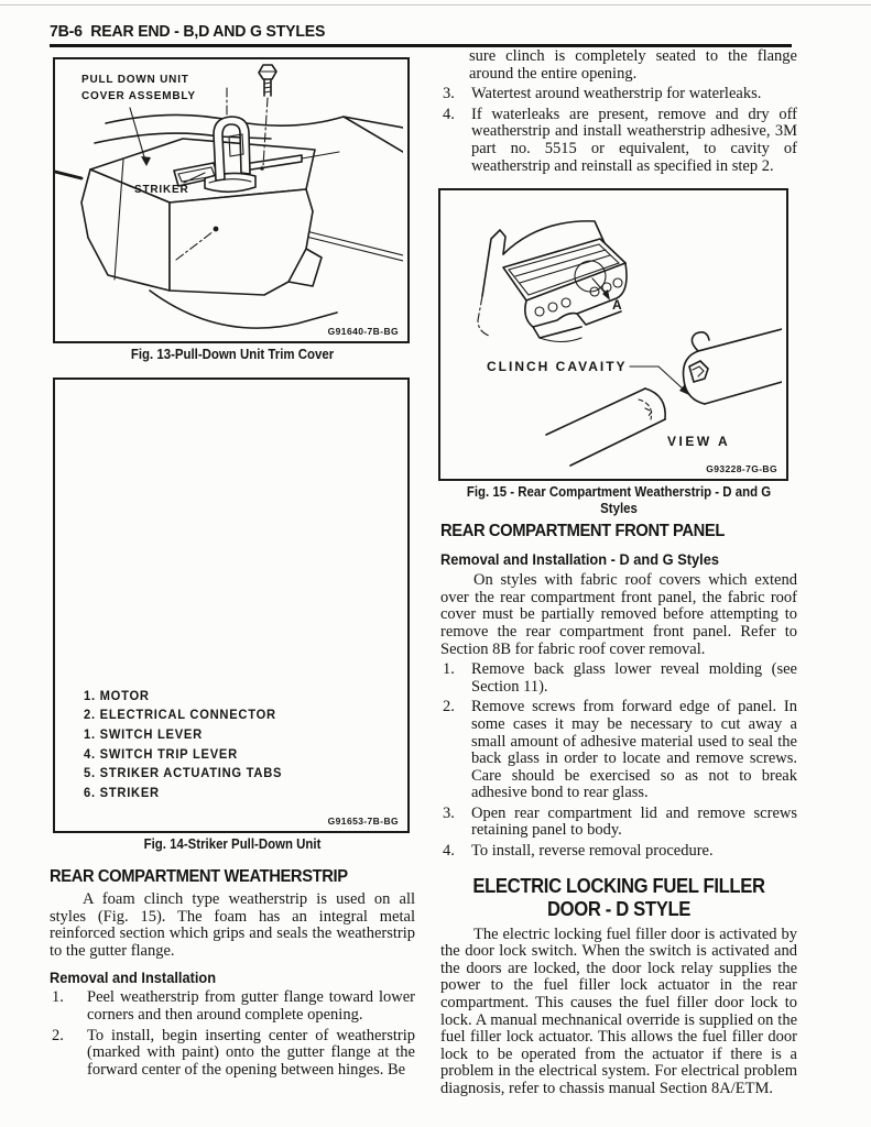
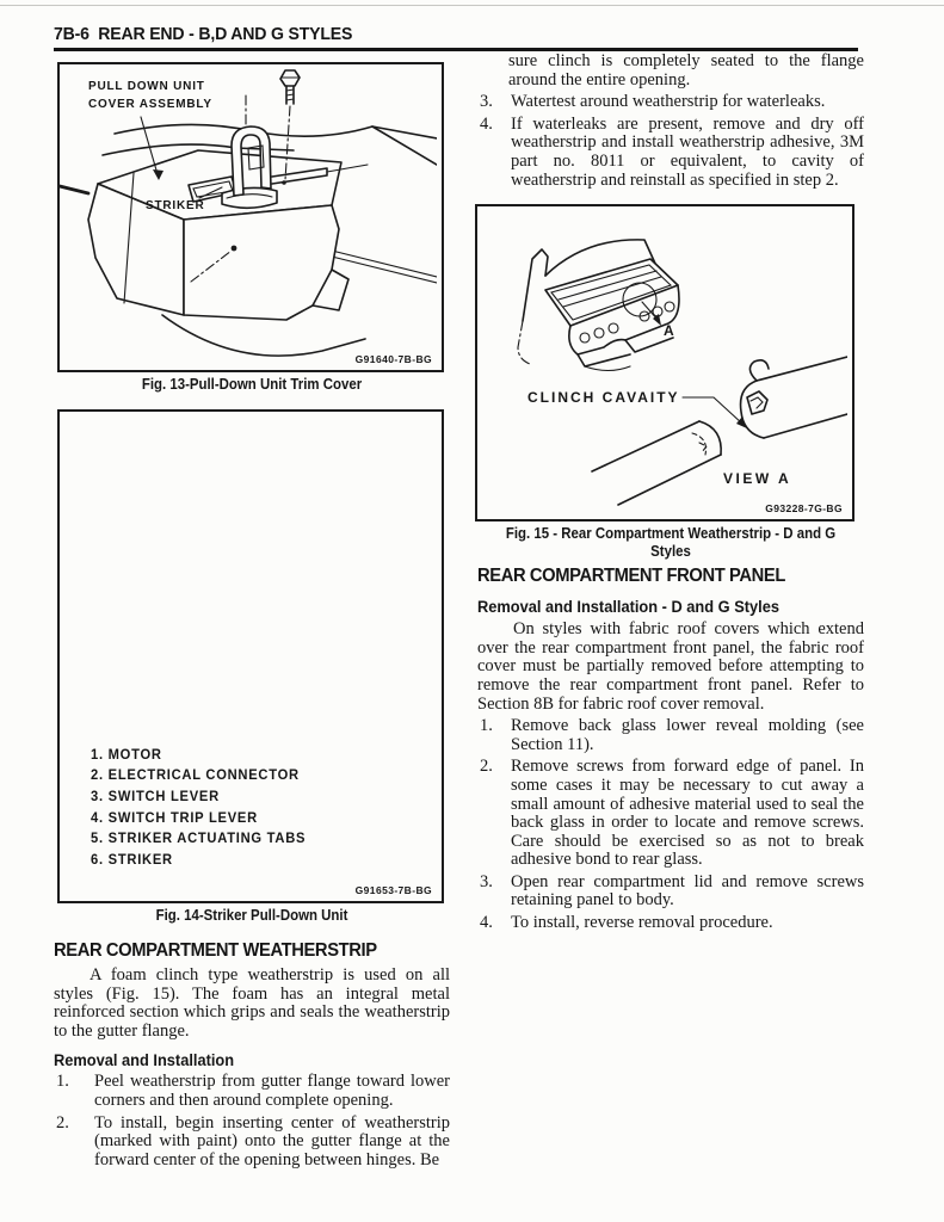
  7B-6 REAR END - B,D AND G STYLES
  PULL DOWN UNIT
  COVER ASSEMBLY
  STRIKER
  G91640-7B-BG
  Fig. 13-Pull-Down Unit Trim Cover
  1. MOTOR
  2. ELECTRICAL CONNECTOR
- 1. SWITCH LEVER
+ 3. SWITCH LEVER
  4. SWITCH TRIP LEVER
  5. STRIKER ACTUATING TABS
  6. STRIKER
  G91653-7B-BG
  Fig. 14-Striker Pull-Down Unit
  REAR COMPARTMENT WEATHERSTRIP
  A foam clinch type weatherstrip is used on all styles (Fig. 15). The foam has an integral metal reinforced section which grips and seals the weatherstrip to the gutter flange.
  Removal and Installation
  1.
  Peel weatherstrip from gutter flange toward lower corners and then around complete opening.
  2.
  To install, begin inserting center of weatherstrip (marked with paint) onto the gutter flange at the forward center of the opening between hinges. Be
  sure clinch is completely seated to the flange around the entire opening.
  3.
  Watertest around weatherstrip for waterleaks.
  4.
- If waterleaks are present, remove and dry off weatherstrip and install weatherstrip adhesive, 3M part no. 5515 or equivalent, to cavity of weatherstrip and reinstall as specified in step 2.
+ If waterleaks are present, remove and dry off weatherstrip and install weatherstrip adhesive, 3M part no. 8011 or equivalent, to cavity of weatherstrip and reinstall as specified in step 2.
  A
  CLINCH CAVAITY
  VIEW A
  G93228-7G-BG
  Fig. 15 - Rear Compartment Weatherstrip - D and G
  Styles
  REAR COMPARTMENT FRONT PANEL
  Removal and Installation - D and G Styles
  On styles with fabric roof covers which extend over the rear compartment front panel, the fabric roof cover must be partially removed before attempting to remove the rear compartment front panel. Refer to Section 8B for fabric roof cover removal.
  1.
  Remove back glass lower reveal molding (see Section 11).
  2.
  Remove screws from forward edge of panel. In some cases it may be necessary to cut away a small amount of adhesive material used to seal the back glass in order to locate and remove screws. Care should be exercised so as not to break adhesive bond to rear glass.
  3.
  Open rear compartment lid and remove screws retaining panel to body.
  4.
  To install, reverse removal procedure.
- ELECTRIC LOCKING FUEL FILLER
- DOOR - D STYLE
- The electric locking fuel filler door is activated by the door lock switch. When the switch is activated and the doors are locked, the door lock relay supplies the power to the fuel filler lock actuator in the rear compartment. This causes the fuel filler door lock to lock. A manual mechnanical override is supplied on the fuel filler lock actuator. This allows the fuel filler door lock to be operated from the actuator if there is a problem in the electrical system. For electrical problem diagnosis, refer to chassis manual Section 8A/ETM.
